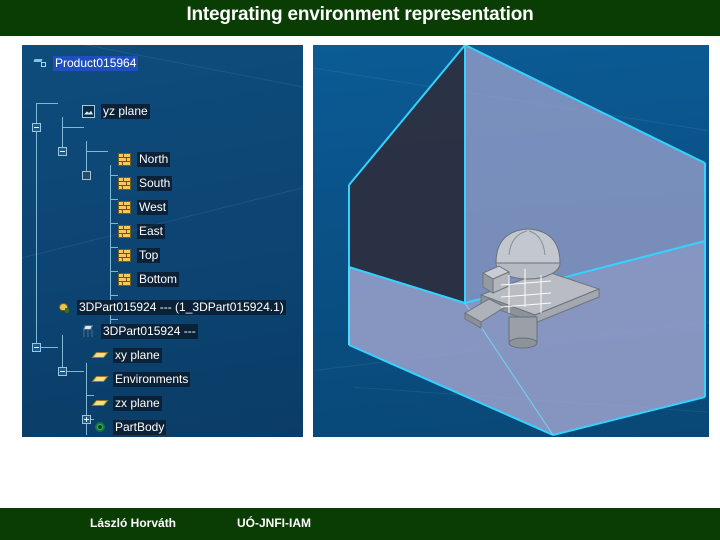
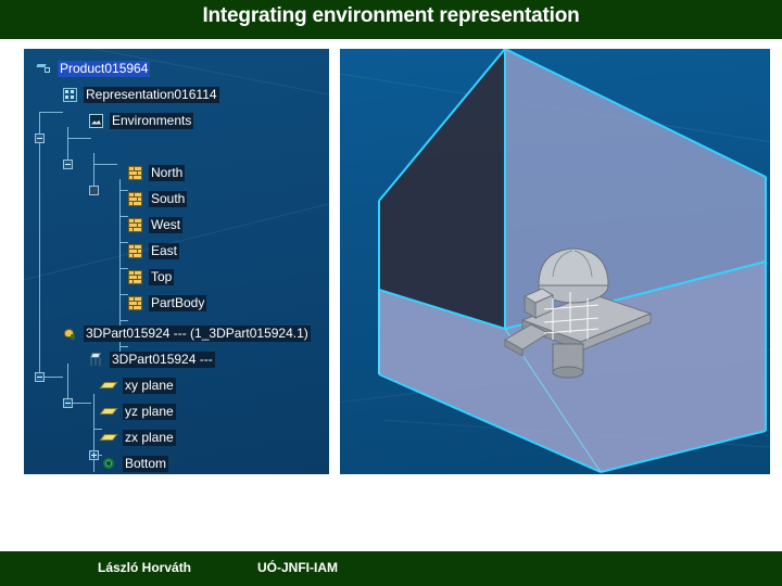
  Integrating environment representation
  Product015964
+ Representation016114
- yz plane
+ Environments
  North
  South
  West
  East
  Top
- Bottom
+ PartBody
  3DPart015924 --- (1_3DPart015924.1)
  3DPart015924 ---
  xy plane
- Environments
+ yz plane
  zx plane
- PartBody
+ Bottom
  László Horváth
  UÓ-JNFI-IAM
